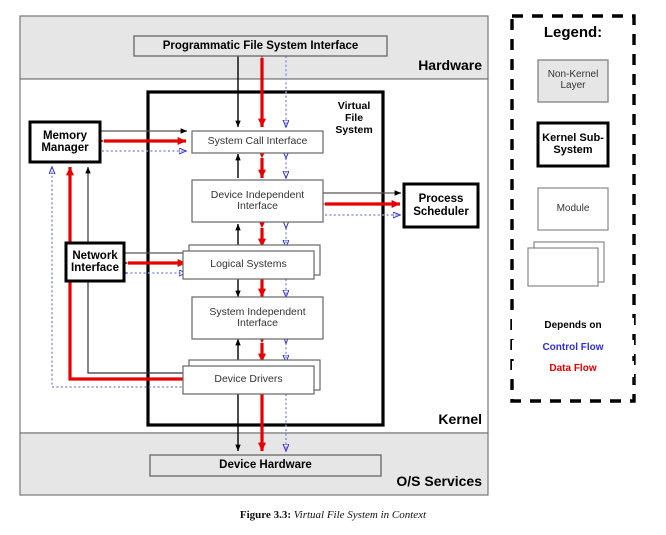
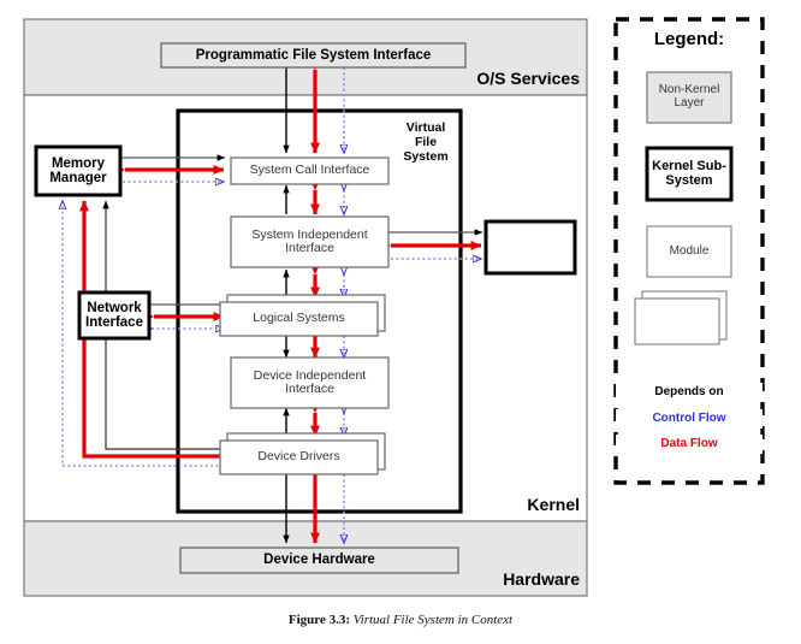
- Hardware
+ O/S Services
  Kernel
- O/S Services
+ Hardware
  Virtual
  File
  System
  Programmatic File System Interface
  Memory
  Manager
  Network
  Interface
- Process
- Scheduler
  System Call Interface
- Device Independent
+ System Independent
  Interface
  Logical Systems
- System Independent
+ Device Independent
  Interface
  Device Drivers
  Device Hardware
  Legend:
  Non-Kernel
  Layer
  Kernel Sub-
  System
  Module
  Depends on
  Control Flow
  Data Flow
  Figure 3.3: Virtual File System in Context
